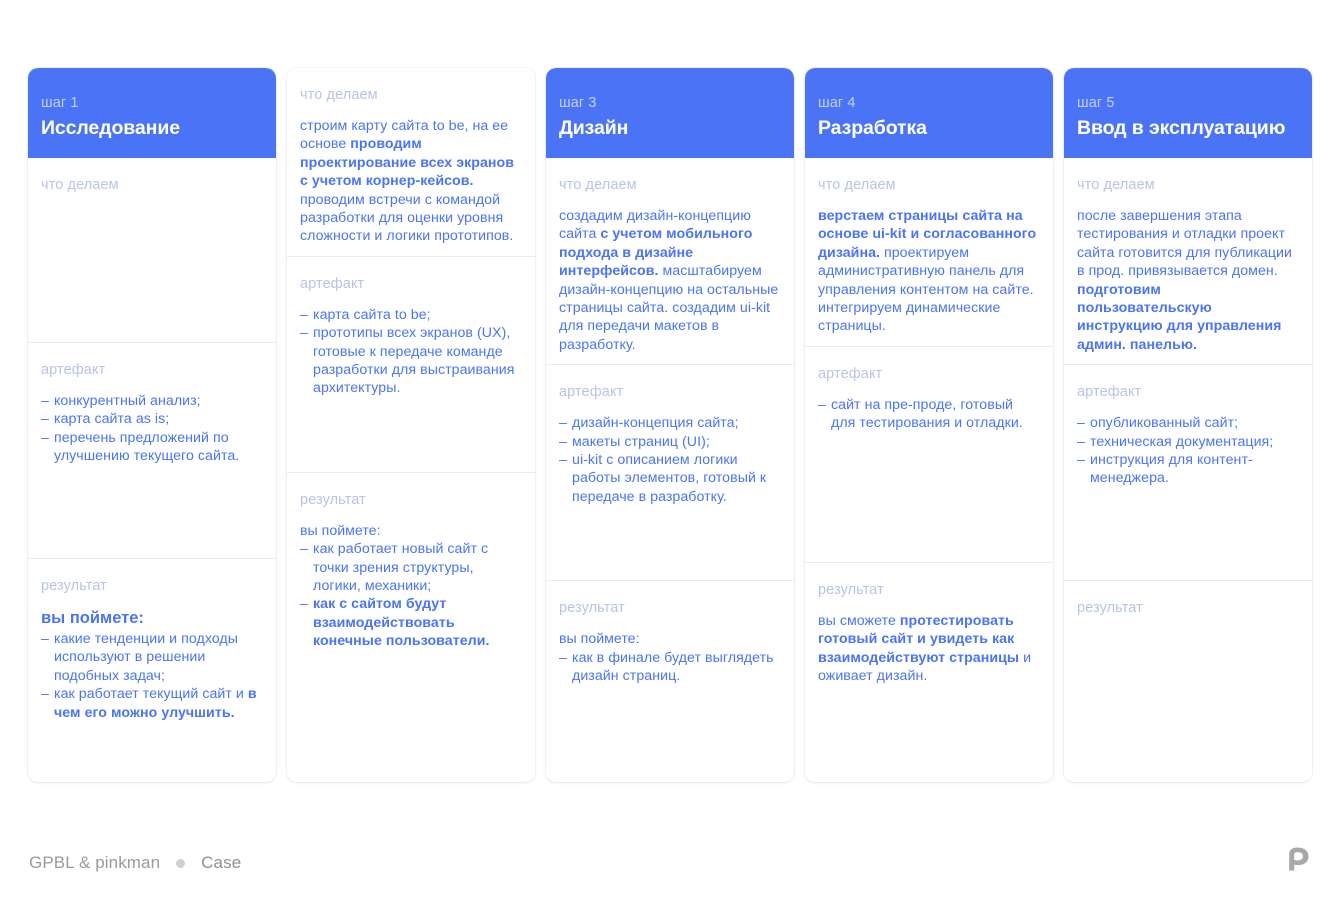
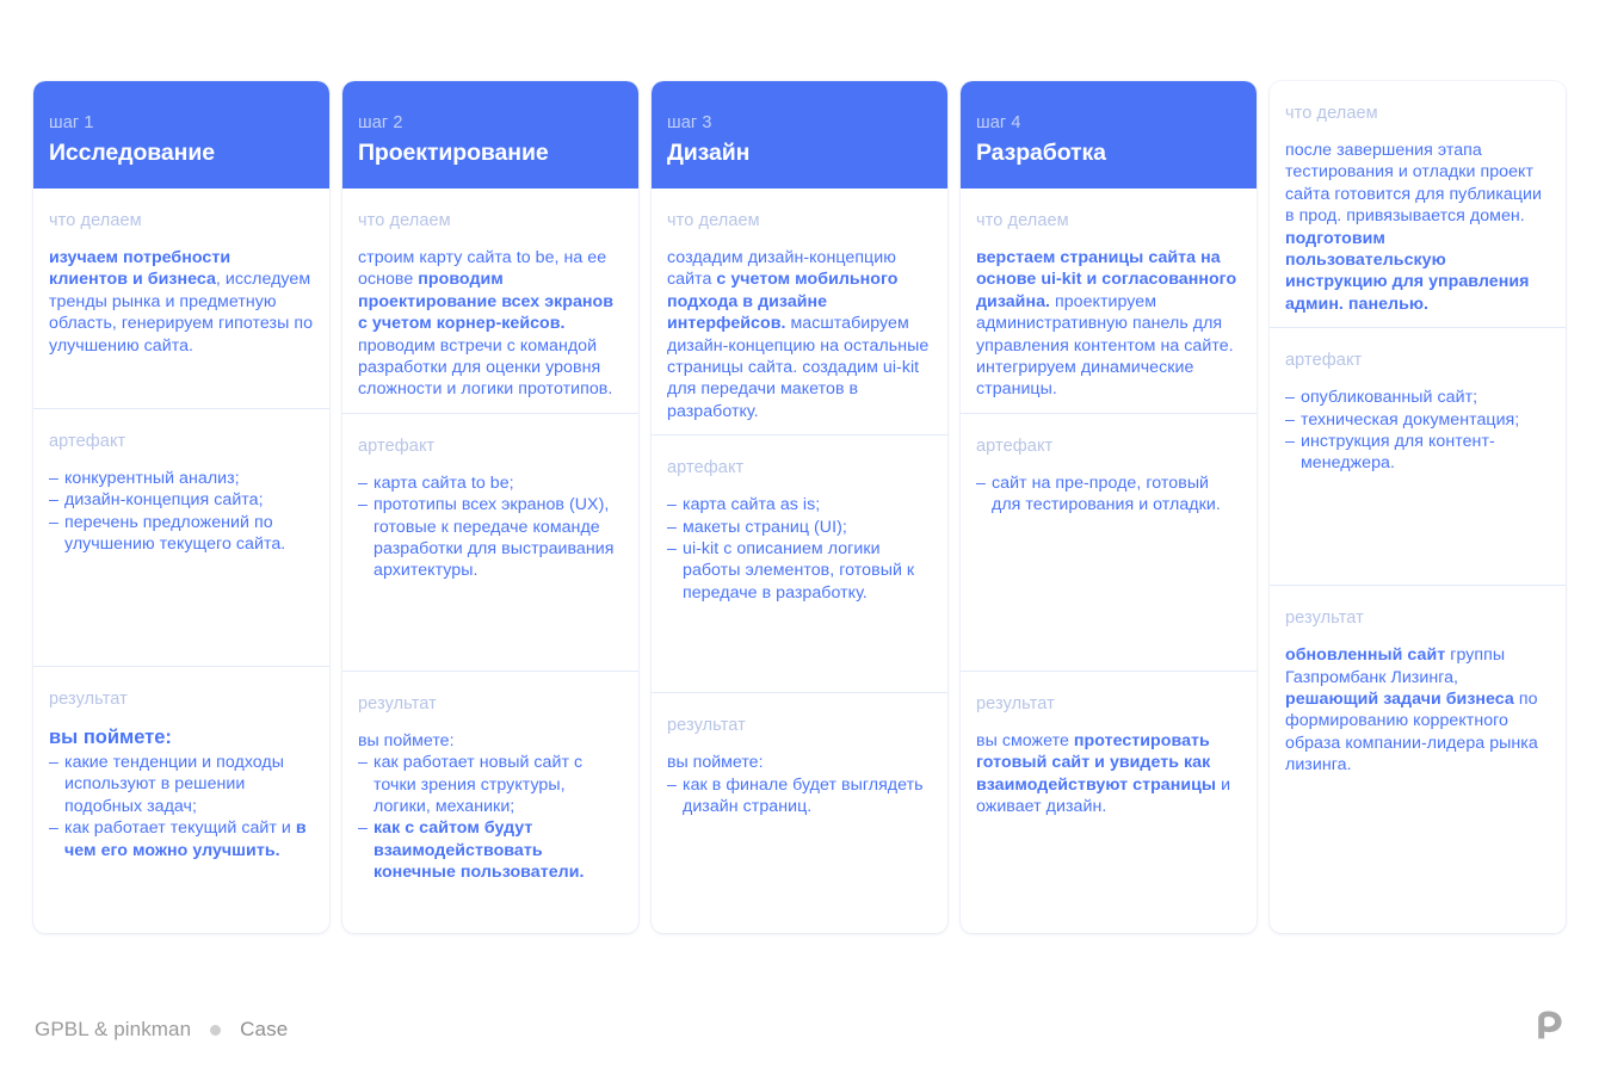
  шаг 1
  Исследование
  что делаем
+ изучаем потребности клиентов и бизнеса, исследуем тренды рынка и предметную область, генерируем гипотезы по улучшению сайта.
  артефакт
  конкурентный анализ;
- карта сайта as is;
+ дизайн-концепция сайта;
  перечень предложений по улучшению текущего сайта.
  результат
  вы поймете:
  какие тенденции и подходы используют в решении подобных задач;
  как работает текущий сайт и в чем его можно улучшить.
+ шаг 2
+ Проектирование
  что делаем
  строим карту сайта to be, на ее основе проводим проектирование всех экранов с учетом корнер-кейсов. проводим встречи с командой разработки для оценки уровня сложности и логики прототипов.
  артефакт
  карта сайта to be;
  прототипы всех экранов (UX), готовые к передаче команде разработки для выстраивания архитектуры.
  результат
  вы поймете:
  как работает новый сайт с точки зрения структуры, логики, механики;
  как с сайтом будут взаимодействовать конечные пользователи.
  шаг 3
  Дизайн
  что делаем
  создадим дизайн-концепцию сайта с учетом мобильного подхода в дизайне интерфейсов. масштабируем дизайн-концепцию на остальные страницы сайта. создадим ui-kit для передачи макетов в разработку.
  артефакт
- дизайн-концепция сайта;
+ карта сайта as is;
  макеты страниц (UI);
  ui-kit с описанием логики работы элементов, готовый к передаче в разработку.
  результат
  вы поймете:
  как в финале будет выглядеть дизайн страниц.
  шаг 4
  Разработка
  что делаем
  верстаем страницы сайта на основе ui-kit и согласованного дизайна. проектируем административную панель для управления контентом на сайте. интегрируем динамические страницы.
  артефакт
  сайт на пре-проде, готовый для тестирования и отладки.
  результат
  вы сможете протестировать готовый сайт и увидеть как взаимодействуют страницы и оживает дизайн.
- шаг 5
- Ввод в эксплуатацию
  что делаем
  после завершения этапа тестирования и отладки проект сайта готовится для публикации в прод. привязывается домен. подготовим пользовательскую инструкцию для управления админ. панелью.
  артефакт
  опубликованный сайт;
  техническая документация;
  инструкция для контент-менеджера.
  результат
+ обновленный сайт группы Газпромбанк Лизинга, решающий задачи бизнеса по формированию корректного образа компании-лидера рынка лизинга.
  GPBL & pinkman
  Case
